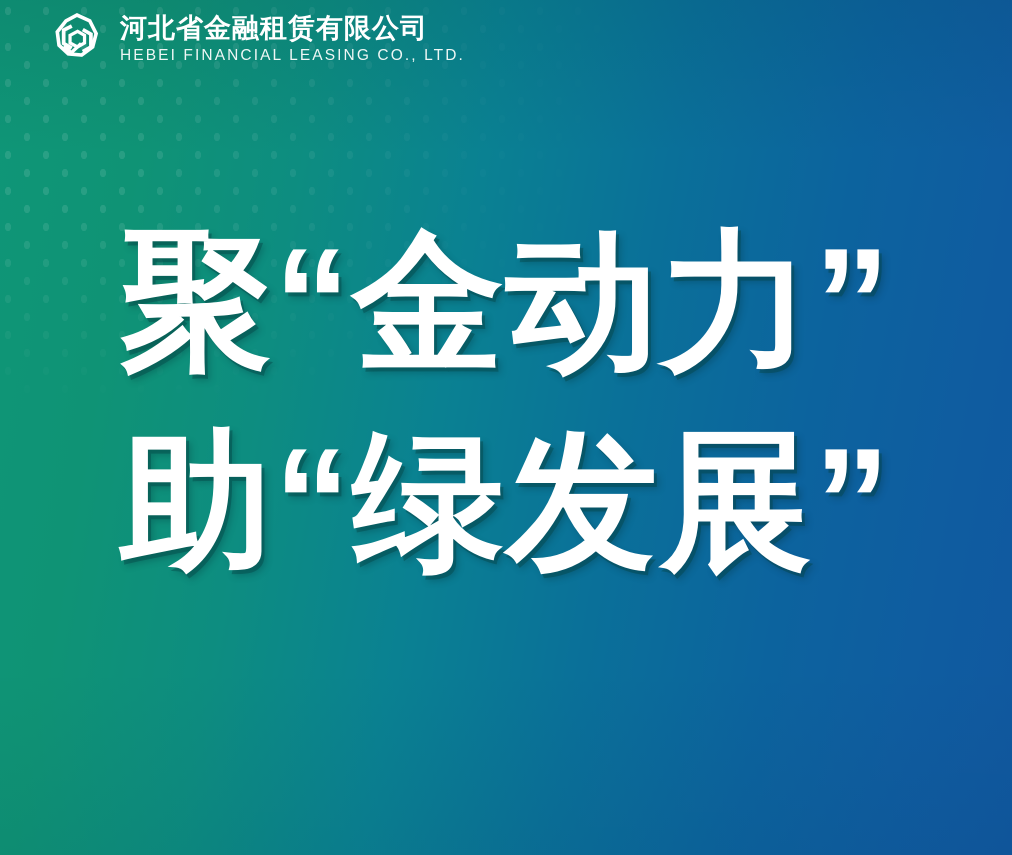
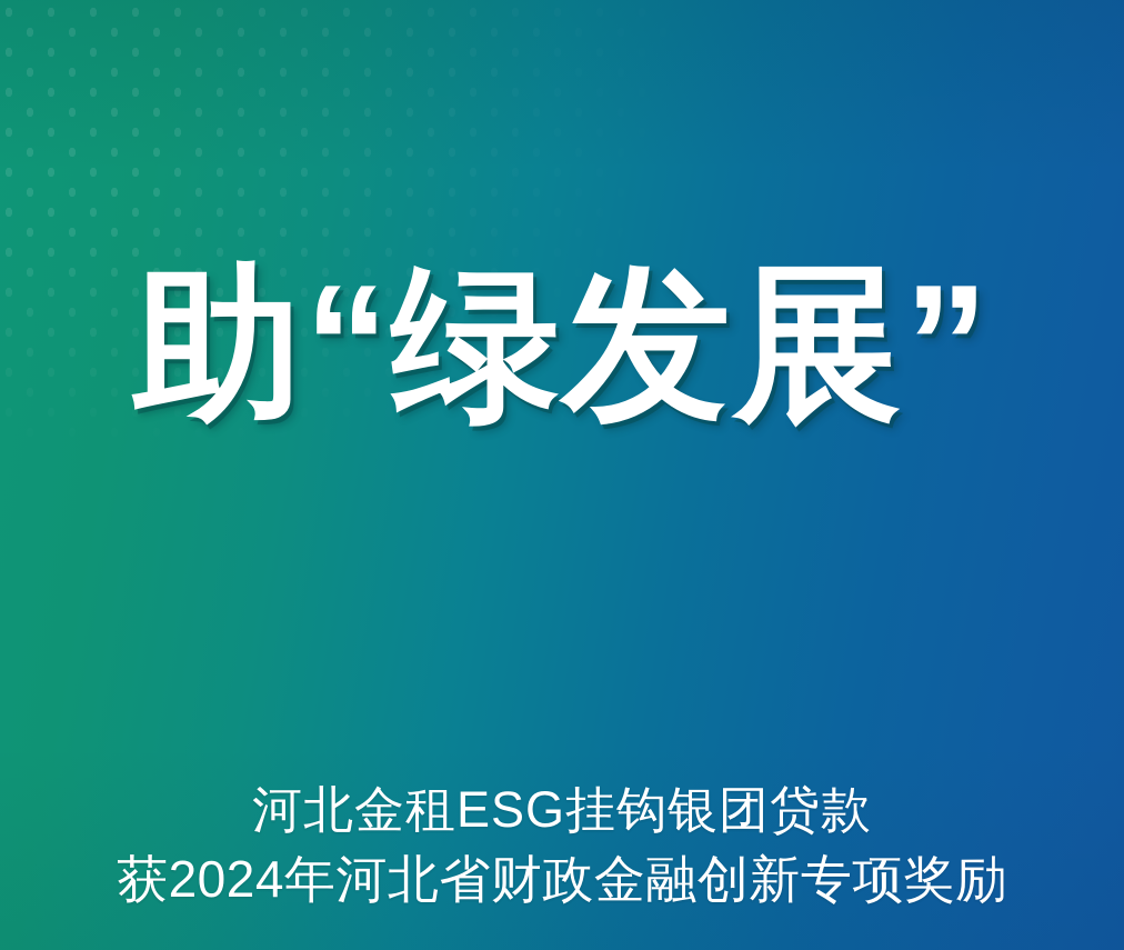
- 河北省金融租赁有限公司
- HEBEI FINANCIAL LEASING CO., LTD.
- 聚“金动力”
  助“绿发展”
+ 河北金租ESG挂钩银团贷款
+ 获2024年河北省财政金融创新专项奖励
